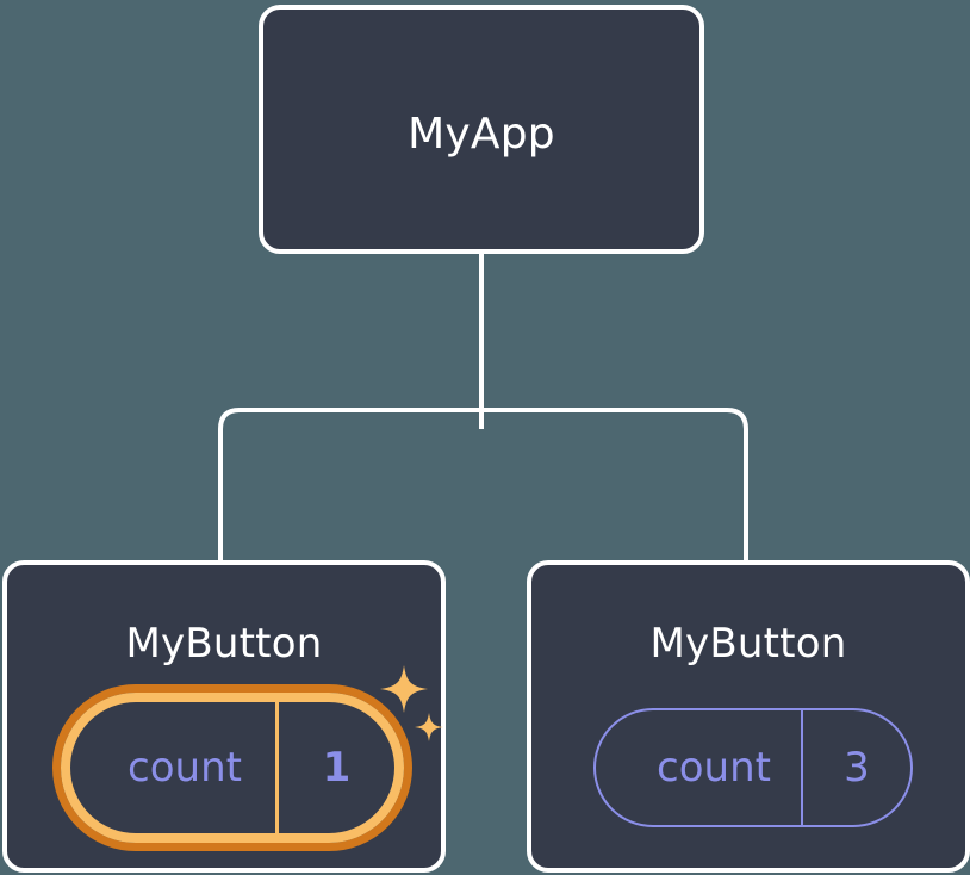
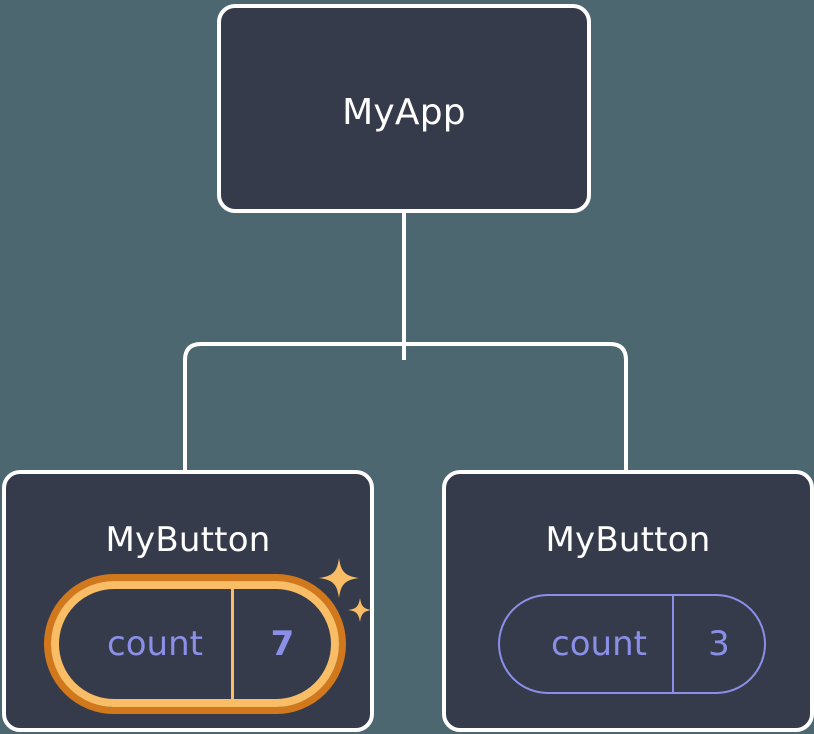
  MyApp
  MyButton
  count
- 1
+ 7
  MyButton
  count
  3
